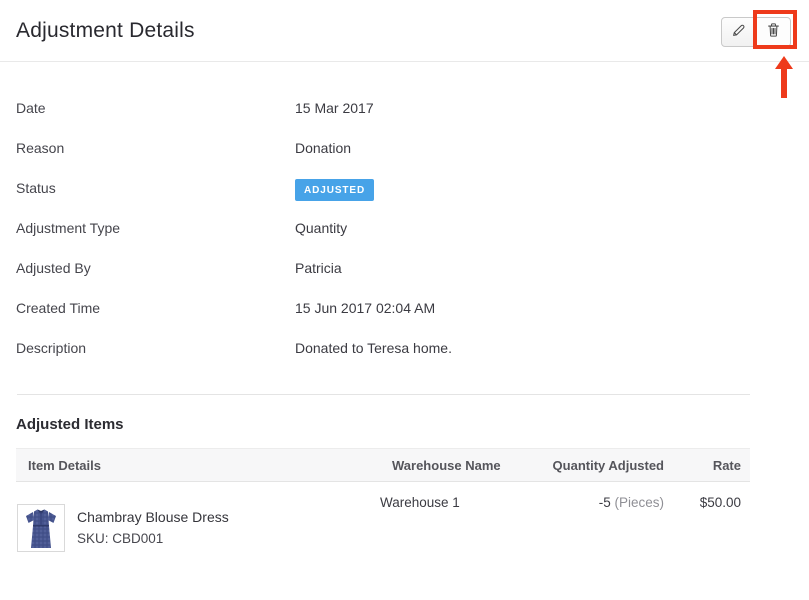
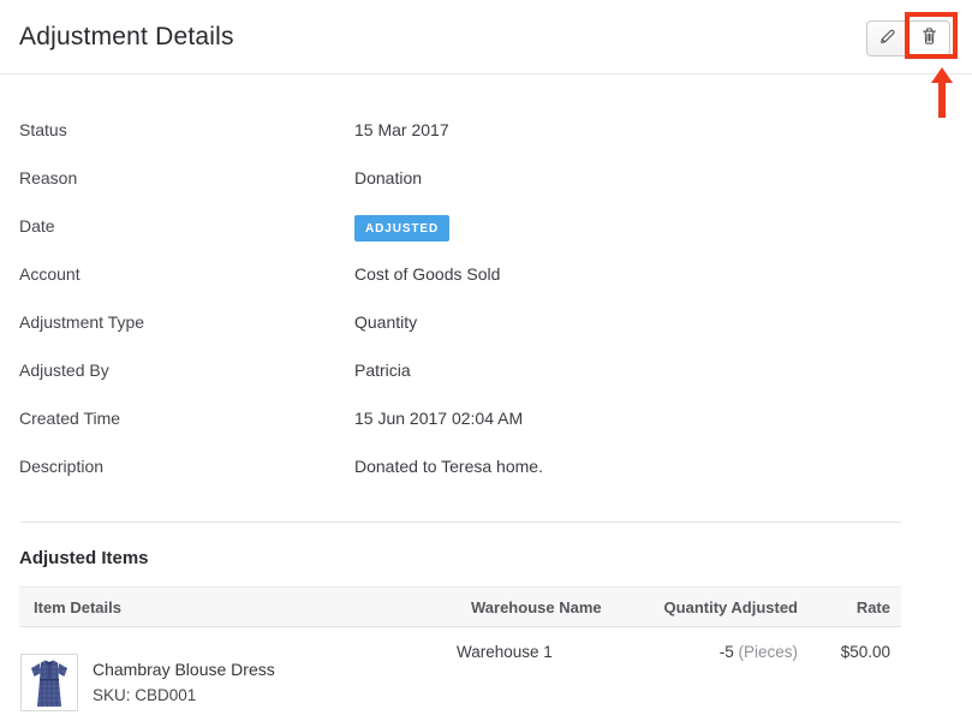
  Adjustment Details
- Date
+ Status
  15 Mar 2017
  Reason
  Donation
- Status
+ Date
  ADJUSTED
+ Account
+ Cost of Goods Sold
  Adjustment Type
  Quantity
  Adjusted By
  Patricia
  Created Time
  15 Jun 2017 02:04 AM
  Description
  Donated to Teresa home.
  Adjusted Items
  Item Details	Warehouse Name	Quantity Adjusted	Rate
  Chambray Blouse Dress SKU: CBD001	Warehouse 1	-5 (Pieces)	$50.00
